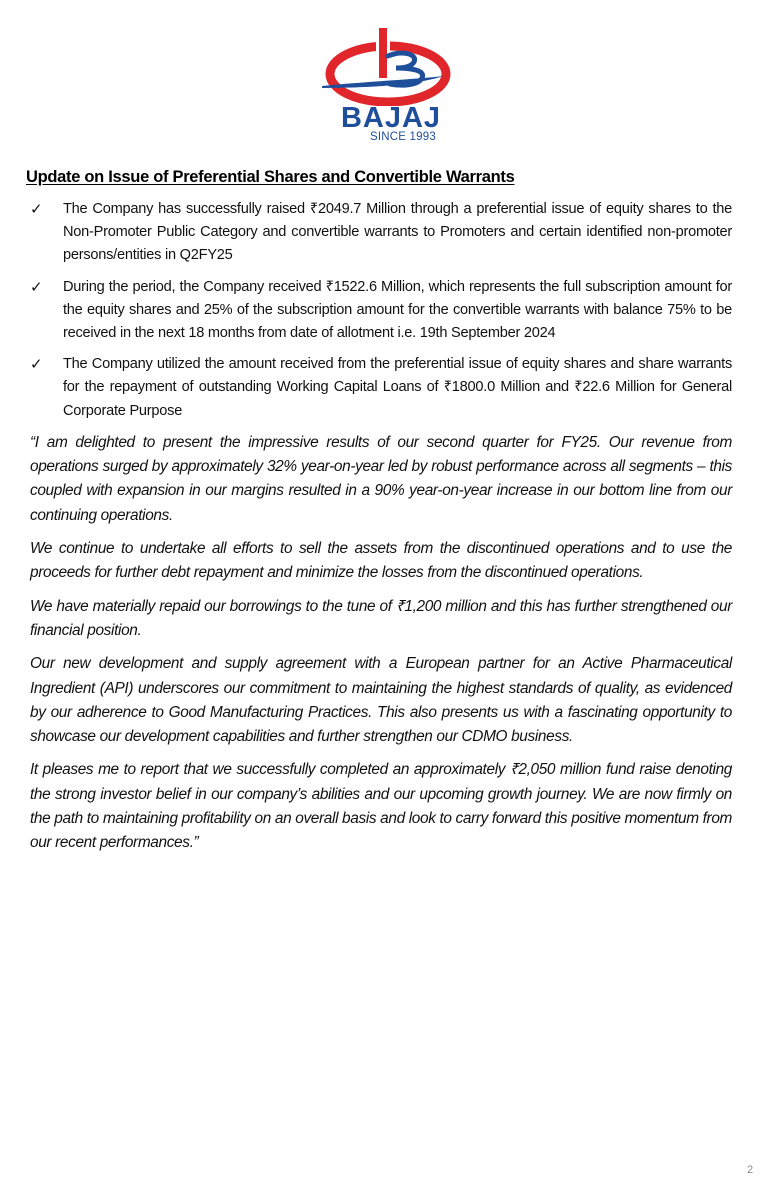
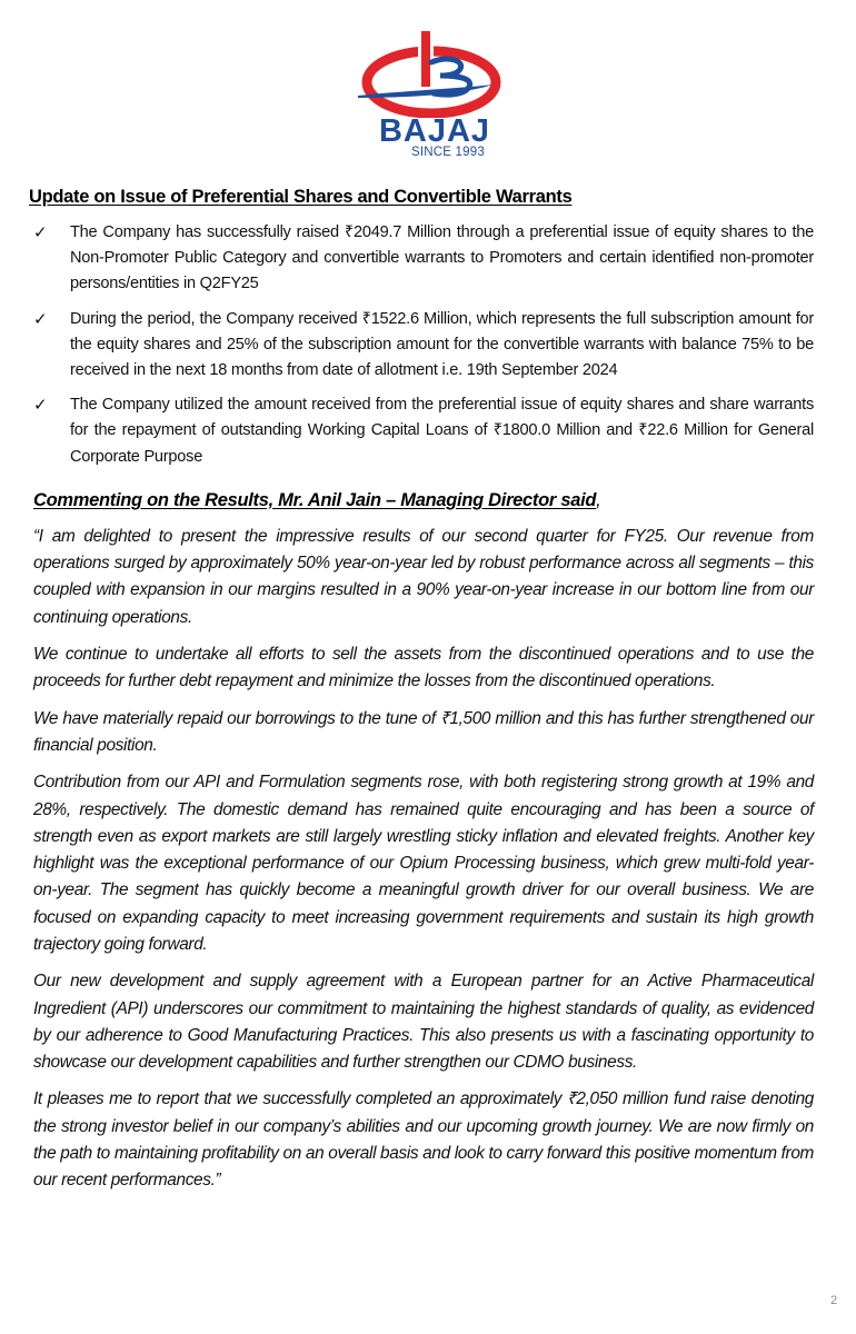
  BAJAJ
  SINCE 1993
  Update on Issue of Preferential Shares and Convertible Warrants
  ✓
  The Company has successfully raised ₹2049.7 Million through a preferential issue of equity shares to the Non-Promoter Public Category and convertible warrants to Promoters and certain identified non-promoter persons/entities in Q2FY25
  ✓
  During the period, the Company received ₹1522.6 Million, which represents the full subscription amount for the equity shares and 25% of the subscription amount for the convertible warrants with balance 75% to be received in the next 18 months from date of allotment i.e. 19th September 2024
  ✓
  The Company utilized the amount received from the preferential issue of equity shares and share warrants for the repayment of outstanding Working Capital Loans of ₹1800.0 Million and ₹22.6 Million for General Corporate Purpose
+ Commenting on the Results, Mr. Anil Jain – Managing Director said,
- “I am delighted to present the impressive results of our second quarter for FY25. Our revenue from operations surged by approximately 32% year-on-year led by robust performance across all segments – this coupled with expansion in our margins resulted in a 90% year-on-year increase in our bottom line from our continuing operations.
+ “I am delighted to present the impressive results of our second quarter for FY25. Our revenue from operations surged by approximately 50% year-on-year led by robust performance across all segments – this coupled with expansion in our margins resulted in a 90% year-on-year increase in our bottom line from our continuing operations.
  We continue to undertake all efforts to sell the assets from the discontinued operations and to use the proceeds for further debt repayment and minimize the losses from the discontinued operations.
- We have materially repaid our borrowings to the tune of ₹1,200 million and this has further strengthened our financial position.
+ We have materially repaid our borrowings to the tune of ₹1,500 million and this has further strengthened our financial position.
+ Contribution from our API and Formulation segments rose, with both registering strong growth at 19% and 28%, respectively. The domestic demand has remained quite encouraging and has been a source of strength even as export markets are still largely wrestling sticky inflation and elevated freights. Another key highlight was the exceptional performance of our Opium Processing business, which grew multi-fold year-on-year. The segment has quickly become a meaningful growth driver for our overall business. We are focused on expanding capacity to meet increasing government requirements and sustain its high growth trajectory going forward.
  Our new development and supply agreement with a European partner for an Active Pharmaceutical Ingredient (API) underscores our commitment to maintaining the highest standards of quality, as evidenced by our adherence to Good Manufacturing Practices. This also presents us with a fascinating opportunity to showcase our development capabilities and further strengthen our CDMO business.
  It pleases me to report that we successfully completed an approximately ₹2,050 million fund raise denoting the strong investor belief in our company’s abilities and our upcoming growth journey. We are now firmly on the path to maintaining profitability on an overall basis and look to carry forward this positive momentum from our recent performances.”
  2
